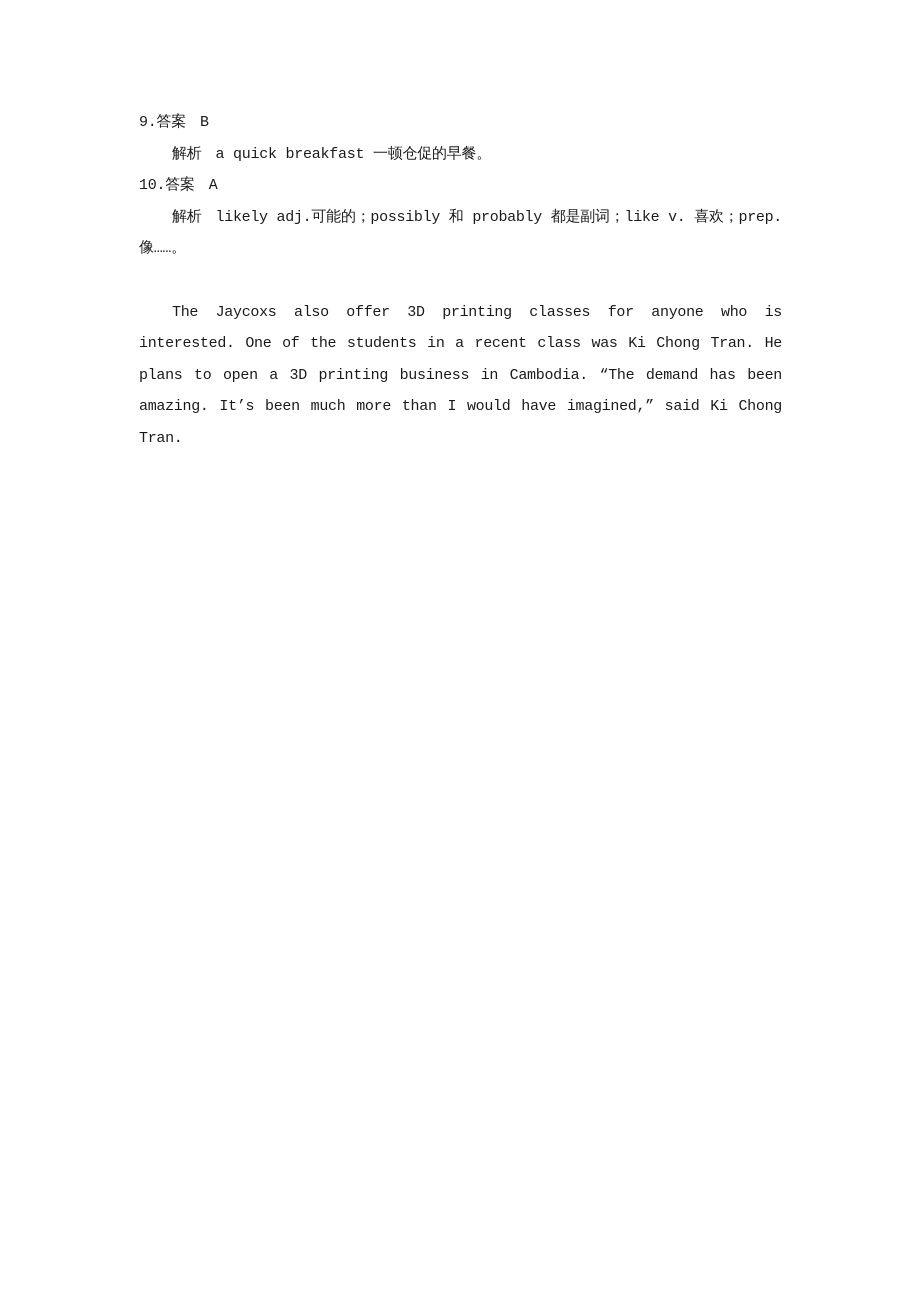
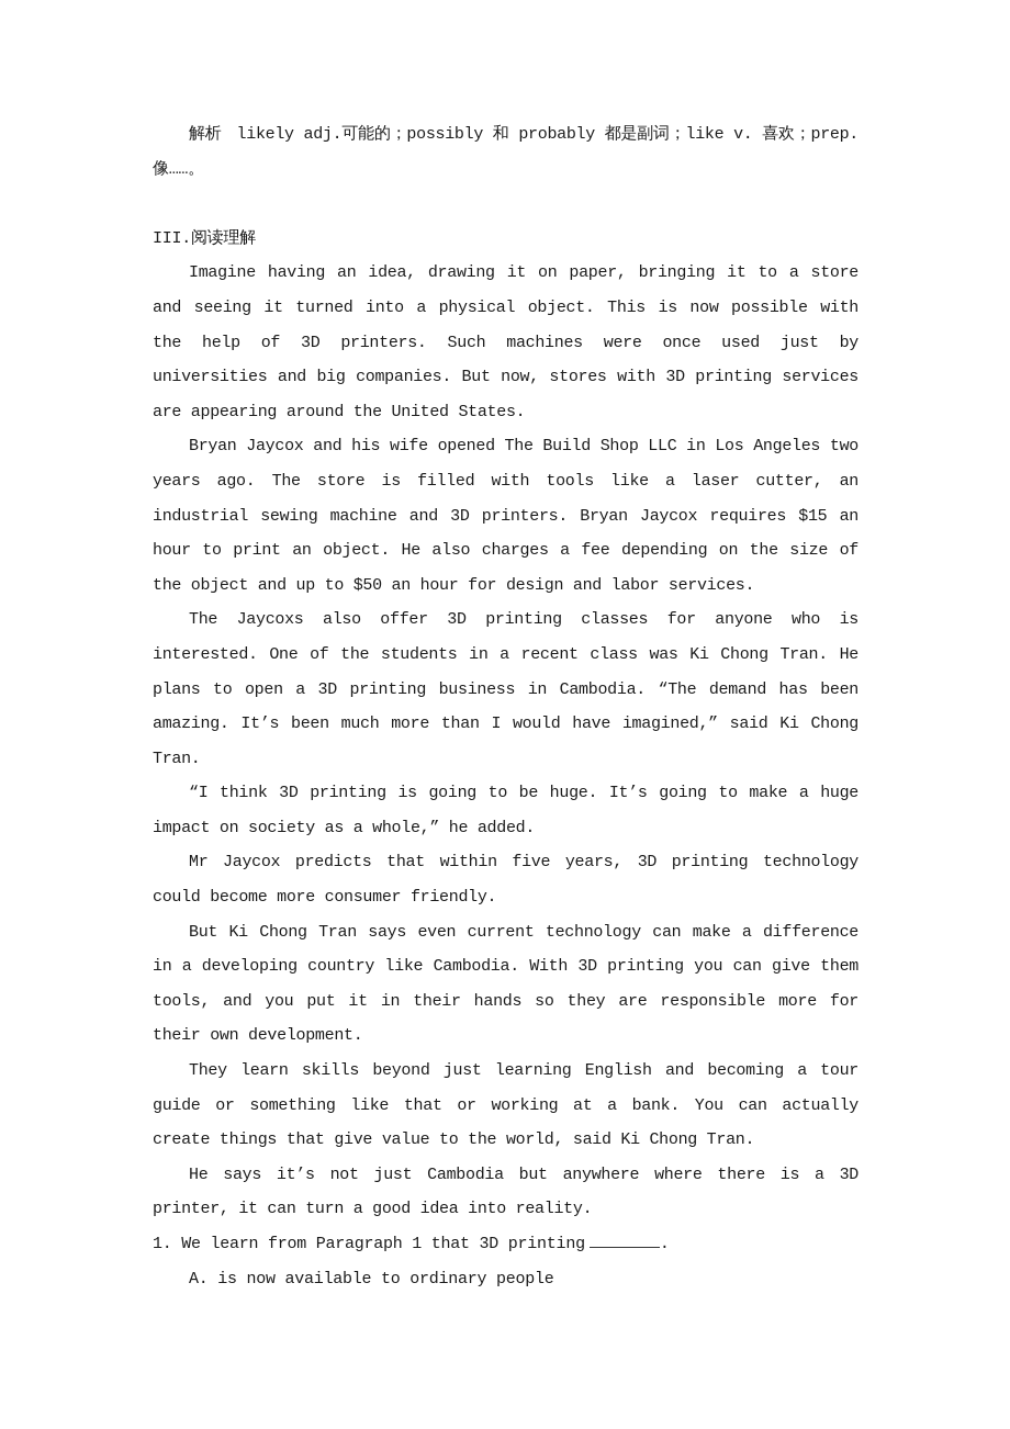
- 9.答案 B
- 解析 a quick breakfast 一顿仓促的早餐。
- 10.答案 A
  解析 likely adj.可能的；possibly 和 probably 都是副词；like v. 喜欢；prep. 像……。
+ III.阅读理解
+ Imagine having an idea, drawing it on paper, bringing it to a store and seeing it turned into a physical object. This is now possible with the help of 3D printers. Such machines were once used just by universities and big companies. But now, stores with 3D printing services are appearing around the United States.
+ Bryan Jaycox and his wife opened The Build Shop LLC in Los Angeles two years ago. The store is filled with tools like a laser cutter, an industrial sewing machine and 3D printers. Bryan Jaycox requires $15 an hour to print an object. He also charges a fee depending on the size of the object and up to $50 an hour for design and labor services.
  The Jaycoxs also offer 3D printing classes for anyone who is interested. One of the students in a recent class was Ki Chong Tran. He plans to open a 3D printing business in Cambodia. “The demand has been amazing. It’s been much more than I would have imagined,” said Ki Chong Tran.
+ “I think 3D printing is going to be huge. It’s going to make a huge impact on society as a whole,” he added.
+ Mr Jaycox predicts that within five years, 3D printing technology could become more consumer friendly.
+ But Ki Chong Tran says even current technology can make a difference in a developing country like Cambodia. With 3D printing you can give them tools, and you put it in their hands so they are responsible more for their own development.
+ They learn skills beyond just learning English and becoming a tour guide or something like that or working at a bank. You can actually create things that give value to the world, said Ki Chong Tran.
+ He says it’s not just Cambodia but anywhere where there is a 3D printer, it can turn a good idea into reality.
+ 1. We learn from Paragraph 1 that 3D printing .
+ A. is now available to ordinary people
